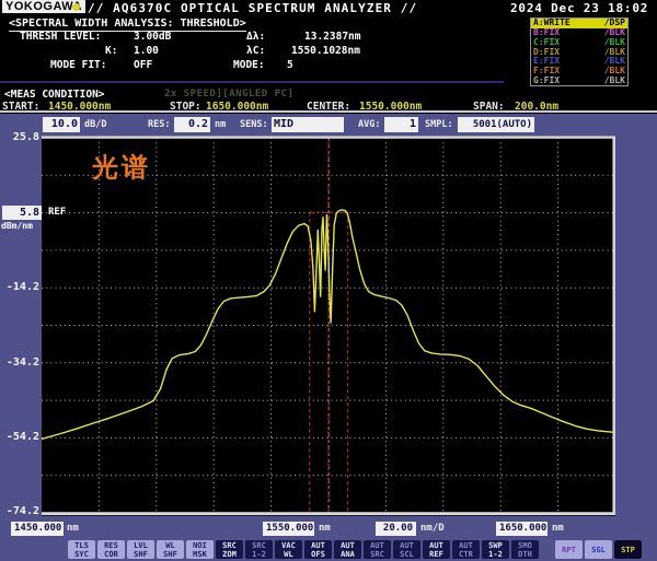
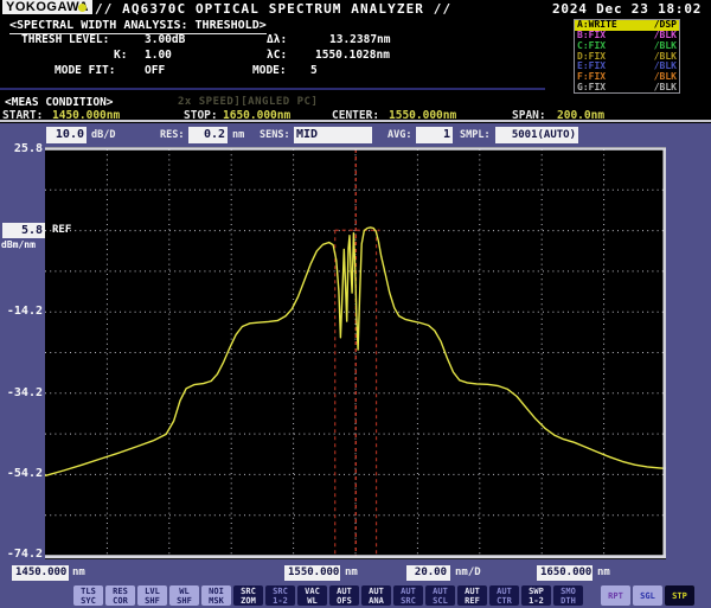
  YOKOGAW
  // AQ6370C OPTICAL SPECTRUM ANALYZER //
  2024 Dec 23 18:02
  <SPECTRAL WIDTH ANALYSIS: THRESHOLD>
  THRESH LEVEL:
  3.00dB
  Δλ:
  13.2387nm
  K:
  1.00
  λC:
  1550.1028nm
  MODE FIT:
  OFF
  MODE:
  5
  <MEAS CONDITION>
  2x SPEED][ANGLED PC]
  START:
  1450.000nm
  STOP:
  1650.000nm
  CENTER:
  1550.000nm
  SPAN:
  200.0nm
  A:WRITE
  /DSP
  B:FIX
  /BLK
  C:FIX
  /BLK
  D:FIX
  /BLK
  E:FIX
  /BLK
  F:FIX
  /BLK
  G:FIX
  /BLK
  10.0
  dB/D
  RES:
  0.2
  nm
  SENS:
  MID
  AVG:
  1
  SMPL:
  5001(AUTO)
- 光谱
  25.8
  5.8
  REF
  dBm/nm
  -14.2
  -34.2
  -54.2
  -74.2
  1450.000
  nm
  1550.000
  nm
  20.00
  nm/D
  1650.000
  nm
  TLS
  SYC
  RES
  COR
  LVL
  SHF
  WL
  SHF
  NOI
  MSK
  SRC
  ZOM
  SRC
  1-2
  VAC
  WL
  AUT
  OFS
  AUT
  ANA
  AUT
  SRC
  AUT
  SCL
  AUT
  REF
  AUT
  CTR
  SWP
  1-2
  SMO
  DTH
  RPT
  SGL
  STP
